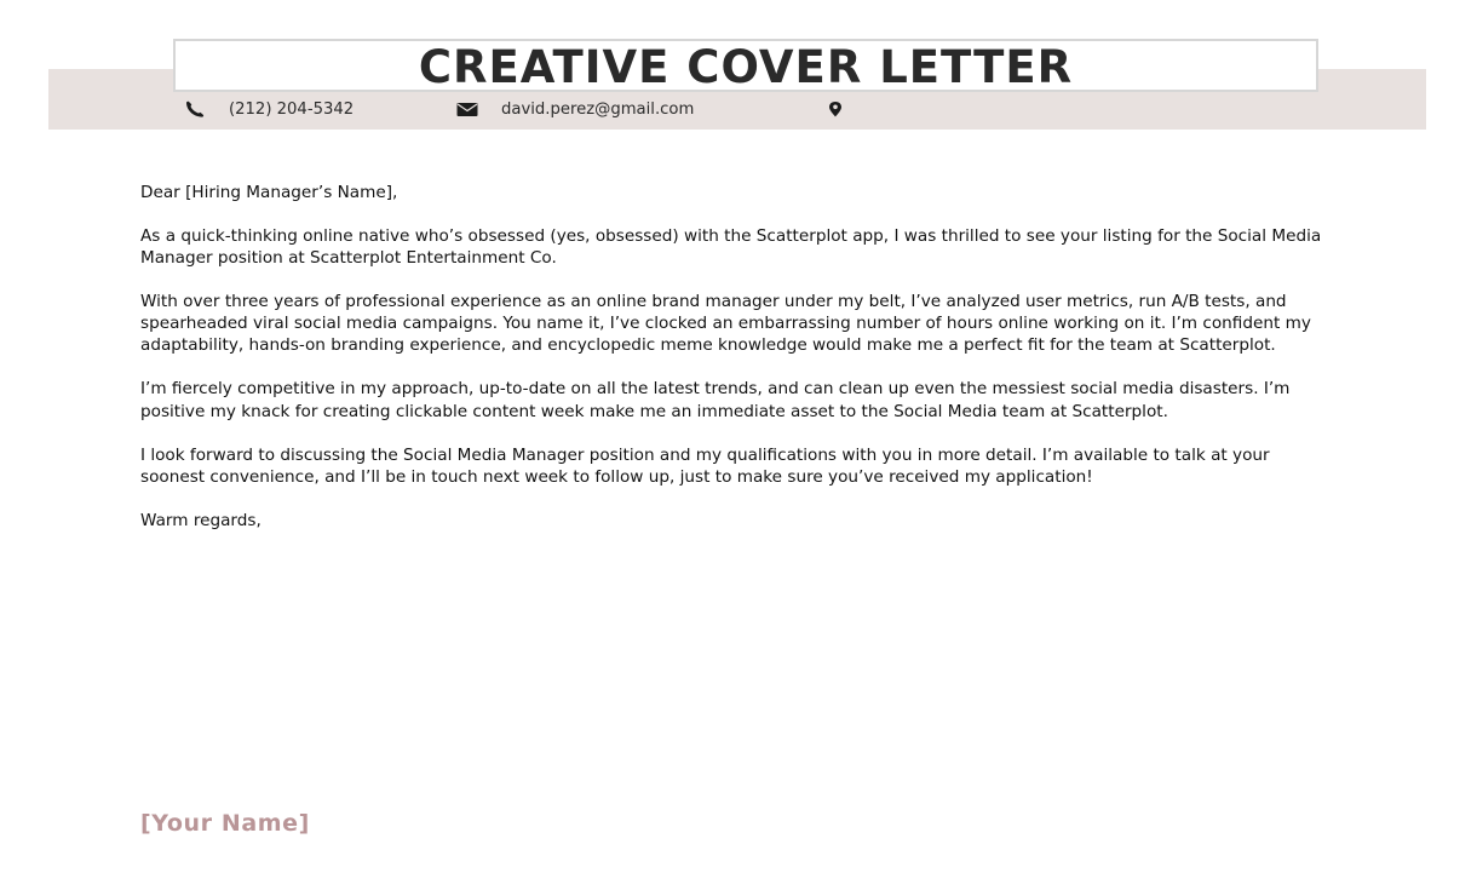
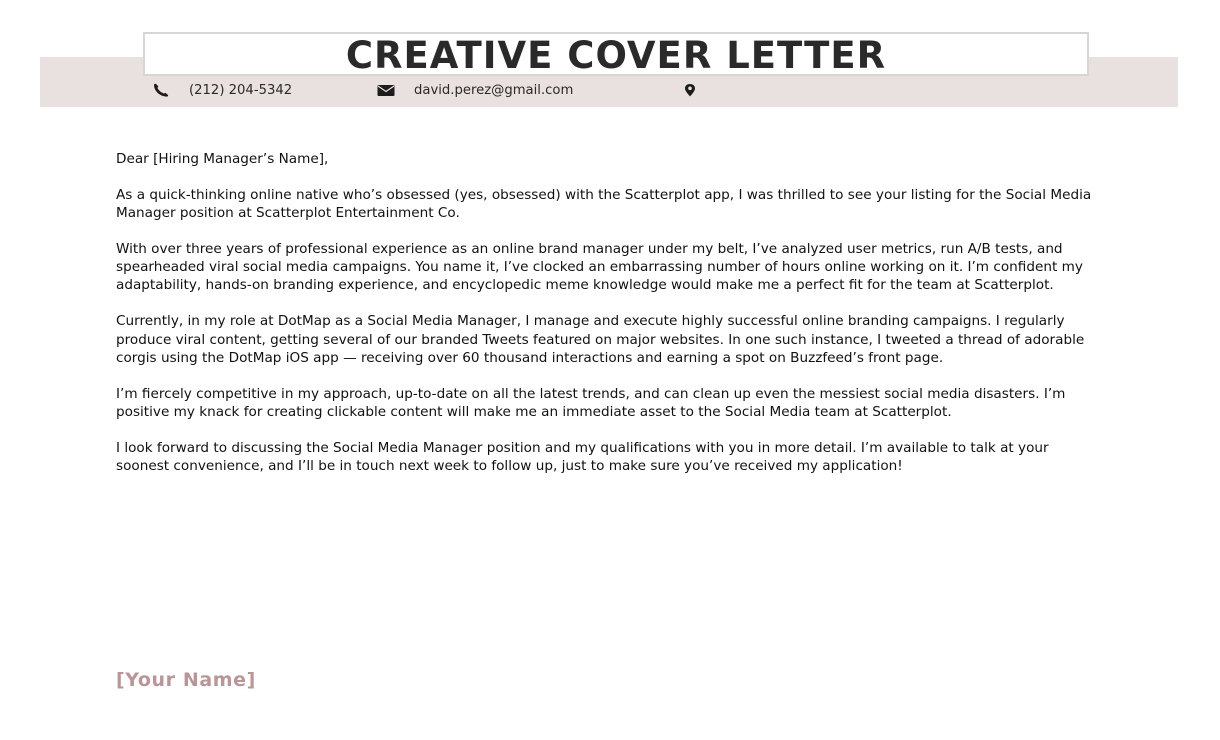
  CREATIVE COVER LETTER
  (212) 204-5342
  david.perez@gmail.com
  Dear [Hiring Manager’s Name],
  As a quick-thinking online native who’s obsessed (yes, obsessed) with the Scatterplot app, I was thrilled to see your listing for the Social Media Manager position at Scatterplot Entertainment Co.
  With over three years of professional experience as an online brand manager under my belt, I’ve analyzed user metrics, run A/B tests, and spearheaded viral social media campaigns. You name it, I’ve clocked an embarrassing number of hours online working on it. I’m confident my adaptability, hands-on branding experience, and encyclopedic meme knowledge would make me a perfect fit for the team at Scatterplot.
+ Currently, in my role at DotMap as a Social Media Manager, I manage and execute highly successful online branding campaigns. I regularly produce viral content, getting several of our branded Tweets featured on major websites. In one such instance, I tweeted a thread of adorable corgis using the DotMap iOS app — receiving over 60 thousand interactions and earning a spot on Buzzfeed’s front page.
- I’m fiercely competitive in my approach, up-to-date on all the latest trends, and can clean up even the messiest social media disasters. I’m positive my knack for creating clickable content week make me an immediate asset to the Social Media team at Scatterplot.
+ I’m fiercely competitive in my approach, up-to-date on all the latest trends, and can clean up even the messiest social media disasters. I’m positive my knack for creating clickable content will make me an immediate asset to the Social Media team at Scatterplot.
  I look forward to discussing the Social Media Manager position and my qualifications with you in more detail. I’m available to talk at your soonest convenience, and I’ll be in touch next week to follow up, just to make sure you’ve received my application!
- Warm regards,
  [Your Name]
